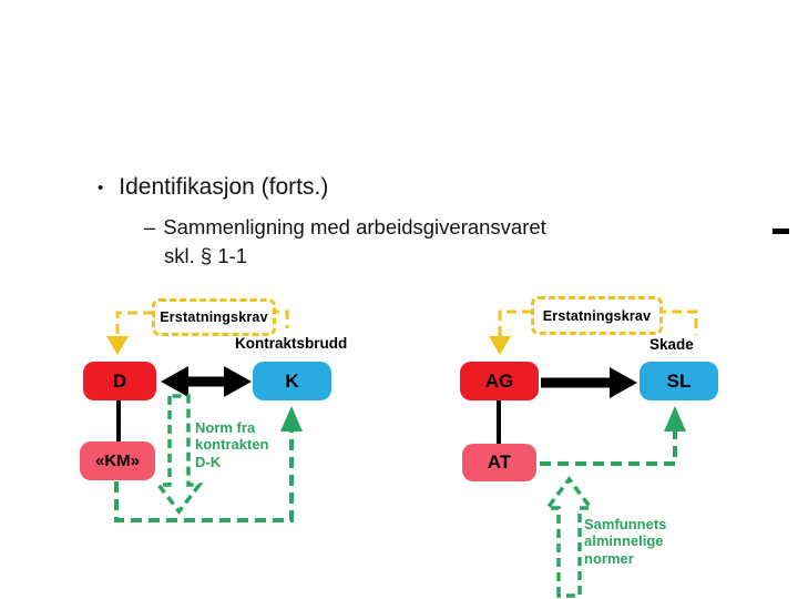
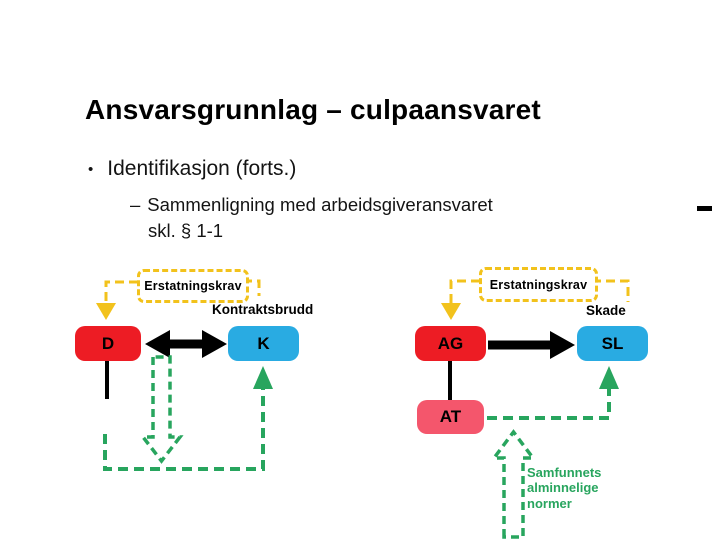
+ Ansvarsgrunnlag – culpaansvaret
  •
  Identifikasjon (forts.)
  –
  Sammenligning med arbeidsgiveransvaret
  skl. § 1-1
  Erstatningskrav
  Erstatningskrav
  Kontraktsbrudd
  Skade
  D
  K
  AG
  SL
- «KM»
  AT
- Norm fra kontrakten D-K
  Samfunnets alminnelige normer
